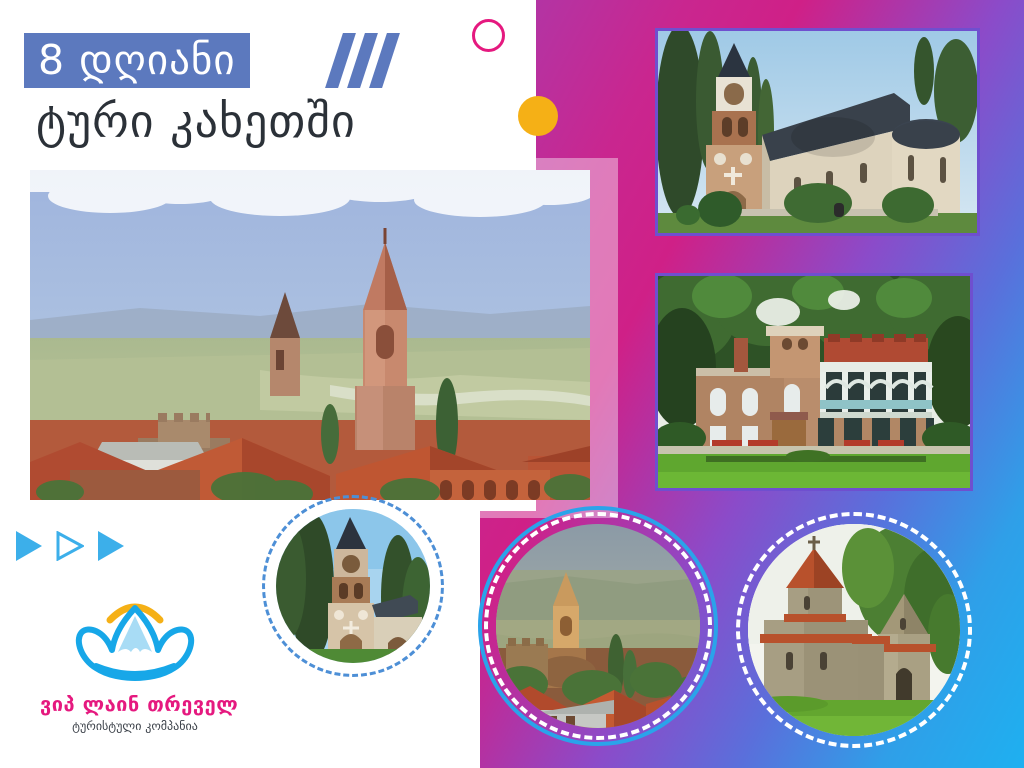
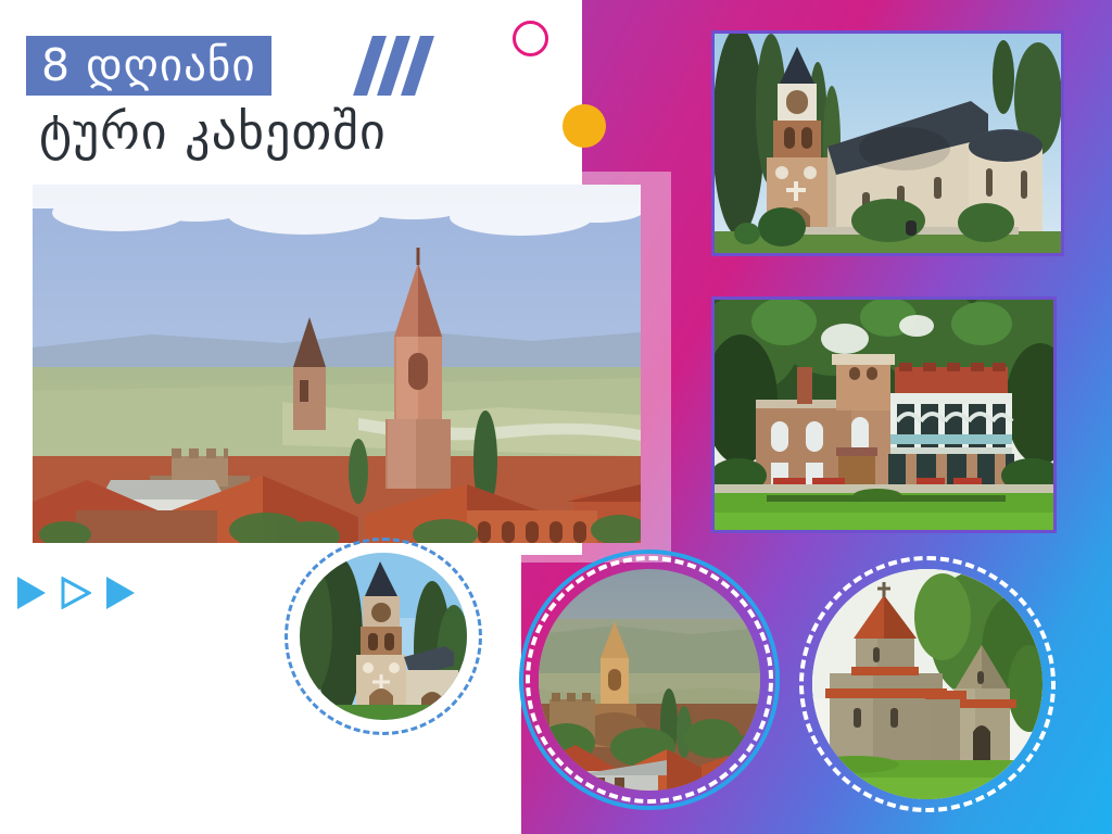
  8 დღიანი
  ტური კახეთში
- ვიპ ლაინ თრეველ
- ტურისტული კომპანია
